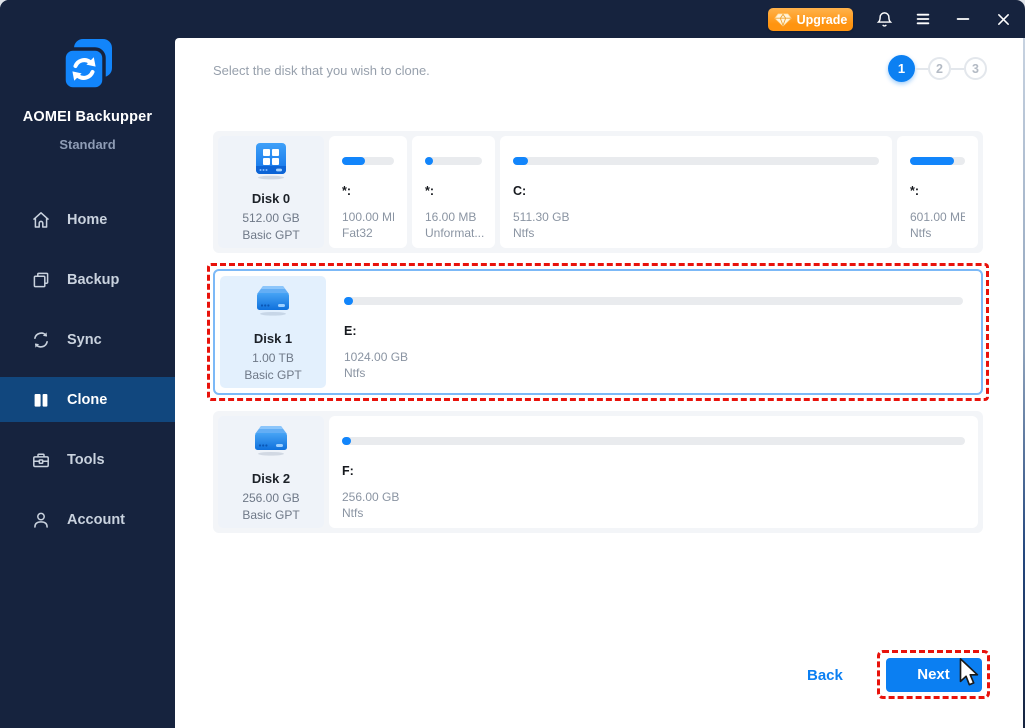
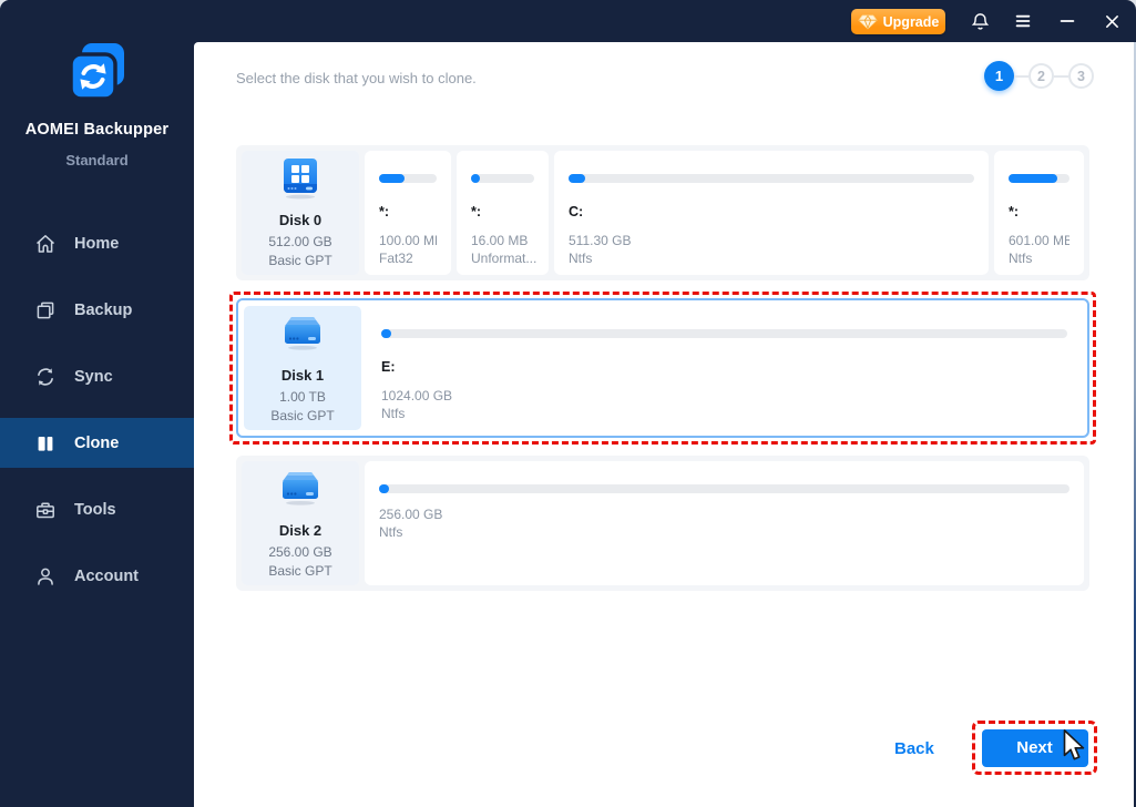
  AOMEI Backupper
  Standard
  Home
  Backup
  Sync
  Clone
  Tools
  Account
  Upgrade
  Select the disk that you wish to clone.
  1
  2
  3
  Disk 0
  512.00 GB
  Basic GPT
  *:
  100.00 M
  Fat32
  *:
  16.00 MB
  Unformat...
  C:
  511.30 GB
  Ntfs
  *:
  601.00 MB
  Ntfs
  Disk 1
  1.00 TB
  Basic GPT
  E:
  1024.00 GB
  Ntfs
  Disk 2
  256.00 GB
  Basic GPT
- F:
  256.00 GB
  Ntfs
  Back
  Next
